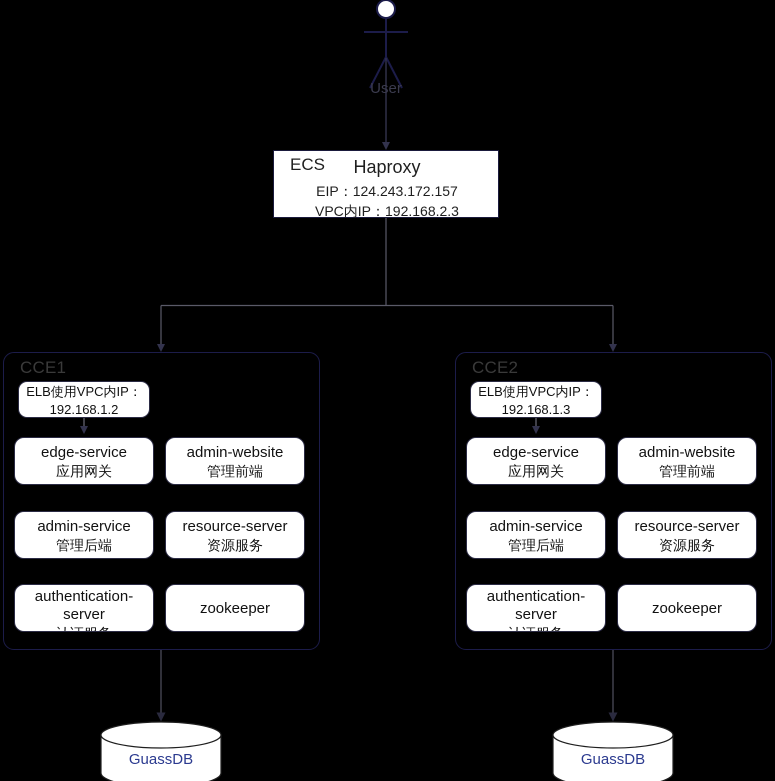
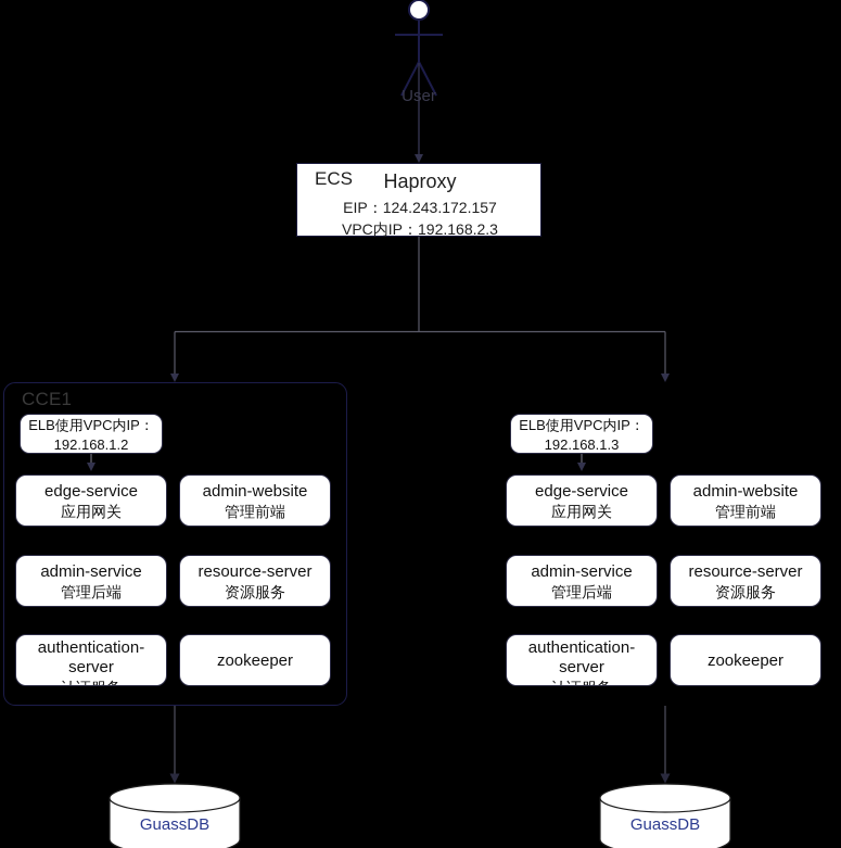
  User
  ECS
  Haproxy
  EIP：124.243.172.157
  VPC内IP：192.168.2.3
  CCE1
  ELB使用VPC内IP：
  192.168.1.2
  edge-service
  应用网关
  admin-website
  管理前端
  admin-service
  管理后端
  resource-server
  资源服务
  authentication-
  server
  zookeeper
- CCE2
  ELB使用VPC内IP：
  192.168.1.3
  edge-service
  应用网关
  admin-website
  管理前端
  admin-service
  管理后端
  resource-server
  资源服务
  authentication-
  server
  zookeeper
  GuassDB
  GuassDB
